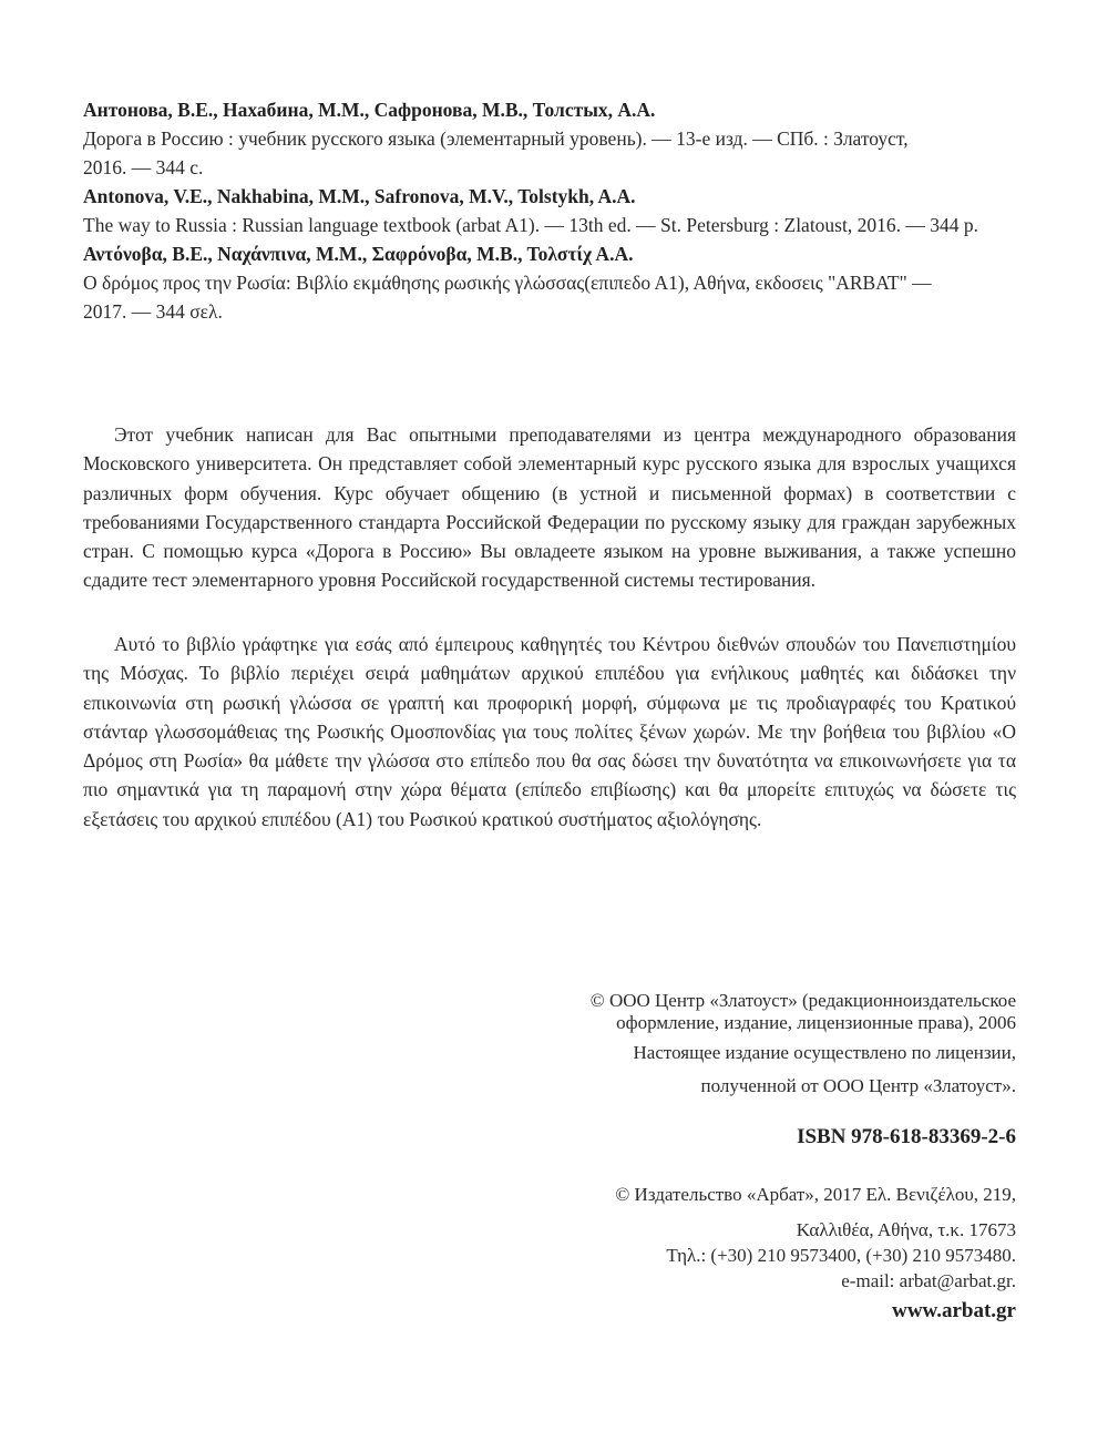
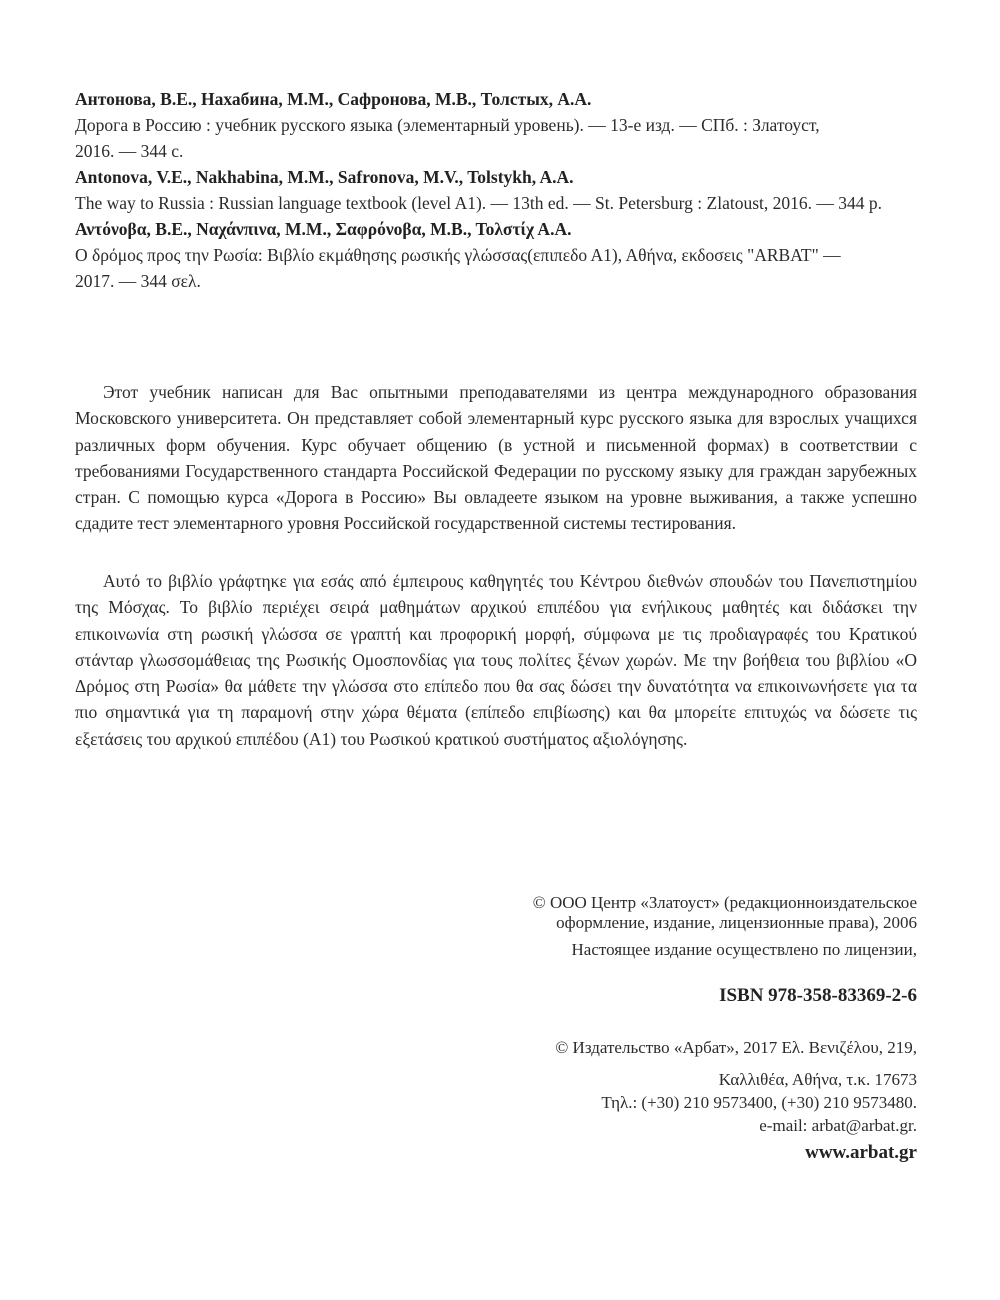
  Антонова, В.Е., Нахабина, М.М., Сафронова, М.В., Толстых, А.А.
  Дорога в Россию : учебник русского языка (элементарный уровень). — 13-е изд. — СПб. : Златоуст,
  2016. — 344 с.
  Antonova, V.E., Nakhabina, M.M., Safronova, M.V., Tolstykh, A.A.
- The way to Russia : Russian language textbook (arbat A1). — 13th ed. — St. Petersburg : Zlatoust, 2016. — 344 p.
+ The way to Russia : Russian language textbook (level A1). — 13th ed. — St. Petersburg : Zlatoust, 2016. — 344 p.
  Αντόνοβα, Β.Ε., Ναχάνπινα, Μ.Μ., Σαφρόνοβα, Μ.Β., Τολστίχ Α.Α.
  Ο δρόμος προς την Ρωσία: Βιβλίο εκμάθησης ρωσικής γλώσσας(επιπεδο Α1), Αθήνα, εκδοσεις "ARBAT" —
  2017. — 344 σελ.
  Этот учебник написан для Вас опытными преподавателями из центра международного образования Московского университета. Он представляет собой элементарный курс русского языка для взрослых учащихся различных форм обучения. Курс обучает общению (в устной и письменной формах) в соответствии с требованиями Государственного стандарта Российской Федерации по русскому языку для граждан зарубежных стран. С помощью курса «Дорога в Россию» Вы овладеете языком на уровне выживания, а также успешно сдадите тест элементарного уровня Российской государственной системы тестирования.
  Αυτό το βιβλίο γράφτηκε για εσάς από έμπειρους καθηγητές του Κέντρου διεθνών σπουδών του Πανεπιστημίου της Μόσχας. Το βιβλίο περιέχει σειρά μαθημάτων αρχικού επιπέδου για ενήλικους μαθητές και διδάσκει την επικοινωνία στη ρωσική γλώσσα σε γραπτή και προφορική μορφή, σύμφωνα με τις προδιαγραφές του Κρατικού στάνταρ γλωσσομάθειας της Ρωσικής Ομοσπονδίας για τους πολίτες ξένων χωρών. Με την βοήθεια του βιβλίου «Ο Δρόμος στη Ρωσία» θα μάθετε την γλώσσα στο επίπεδο που θα σας δώσει την δυνατότητα να επικοινωνήσετε για τα πιο σημαντικά για τη παραμονή στην χώρα θέματα (επίπεδο επιβίωσης) και θα μπορείτε επιτυχώς να δώσετε τις εξετάσεις του αρχικού επιπέδου (Α1) του Ρωσικού κρατικού συστήματος αξιολόγησης.
  © ООО Центр «Златоуст» (редакционноиздательское
  оформление, издание, лицензионные права), 2006
  Настоящее издание осуществлено по лицензии,
- полученной от ООО Центр «Златоуст».
- ISBN 978-618-83369-2-6
+ ISBN 978-358-83369-2-6
  © Издательство «Арбат», 2017 Ελ. Βενιζέλου, 219,
  Καλλιθέα, Αθήνα, τ.κ. 17673
  Τηλ.: (+30) 210 9573400, (+30) 210 9573480.
  e-mail: arbat@arbat.gr.
  www.arbat.gr
